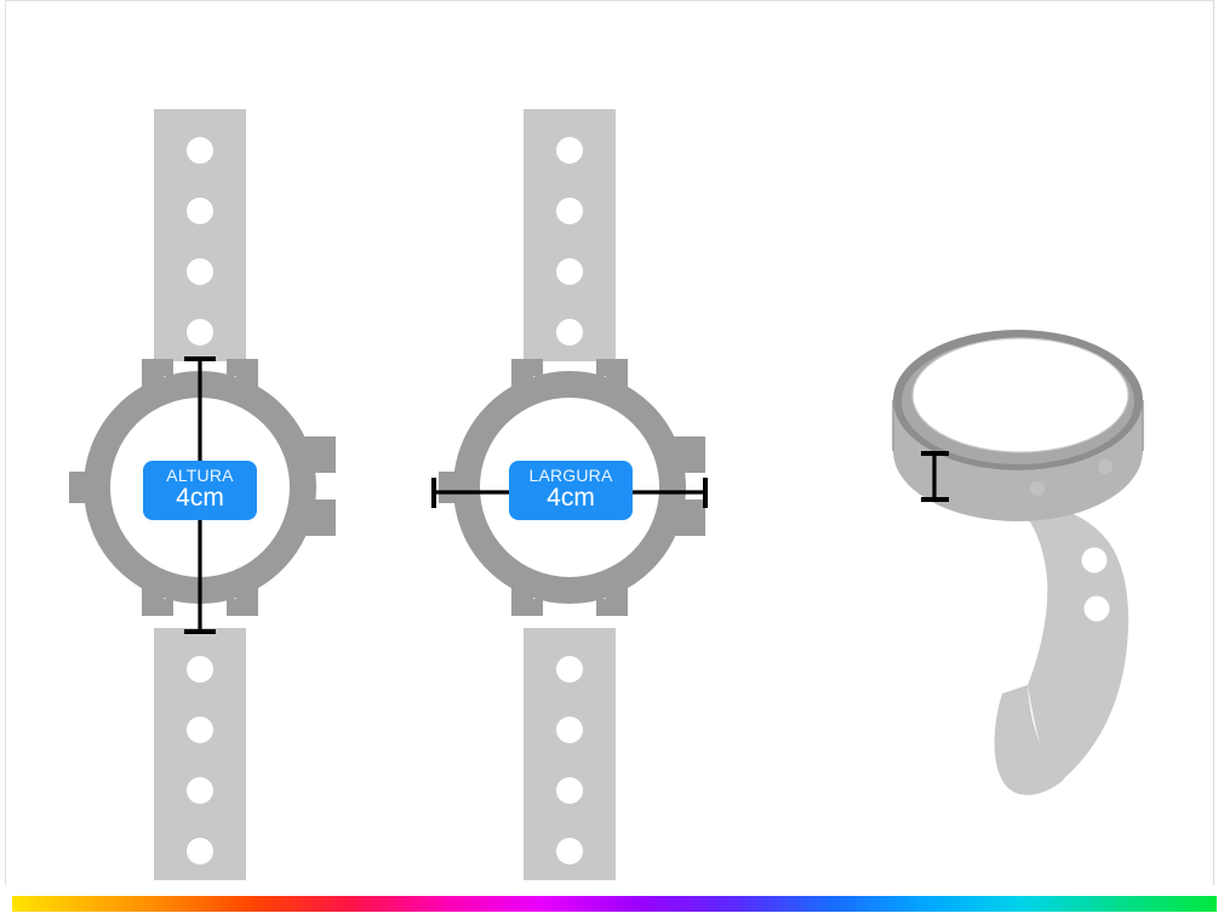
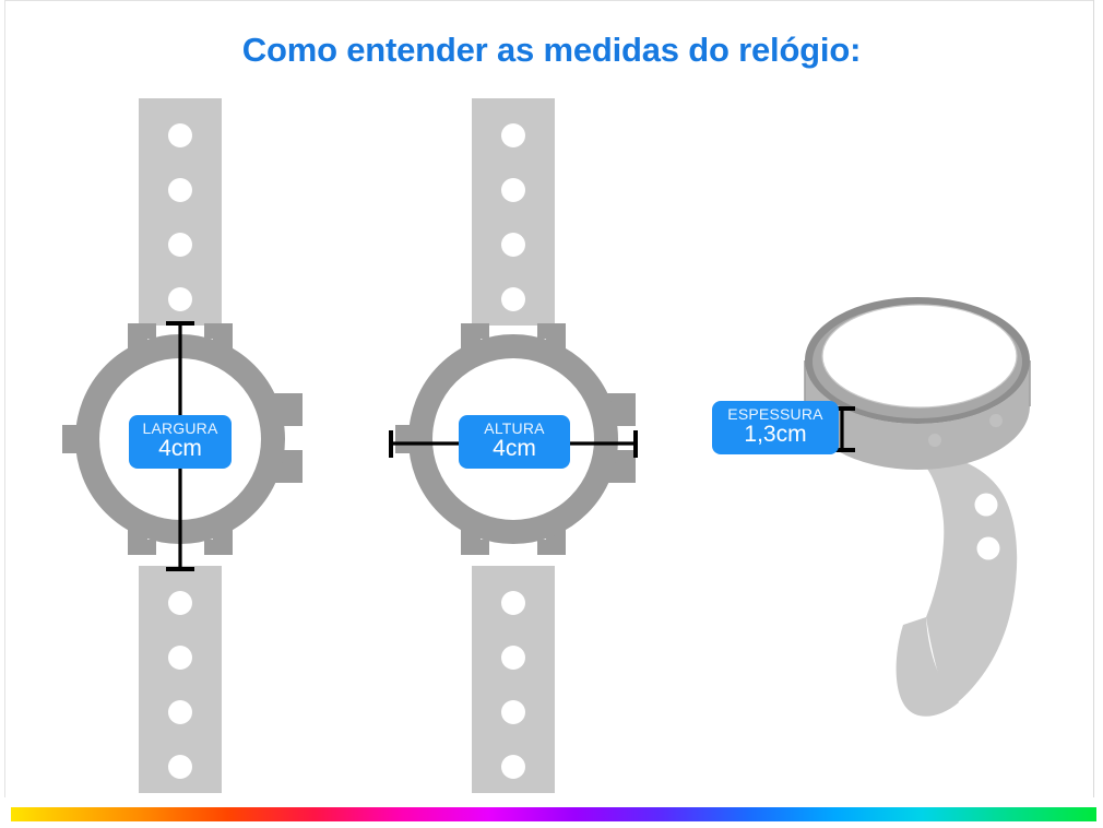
+ Como entender as medidas do relógio:
- ALTURA
+ LARGURA
  4cm
- LARGURA
+ ALTURA
  4cm
+ ESPESSURA
+ 1,3cm
